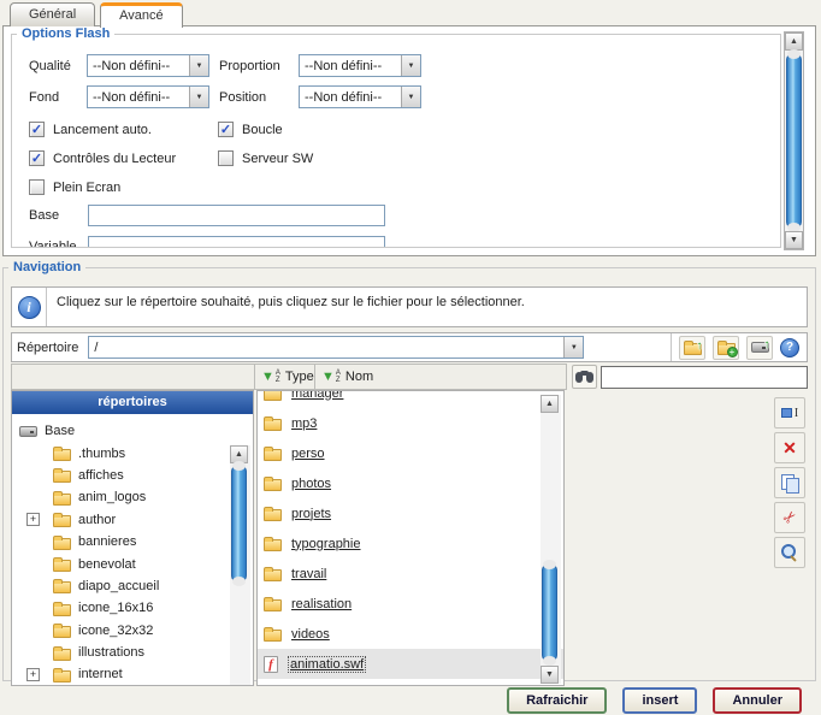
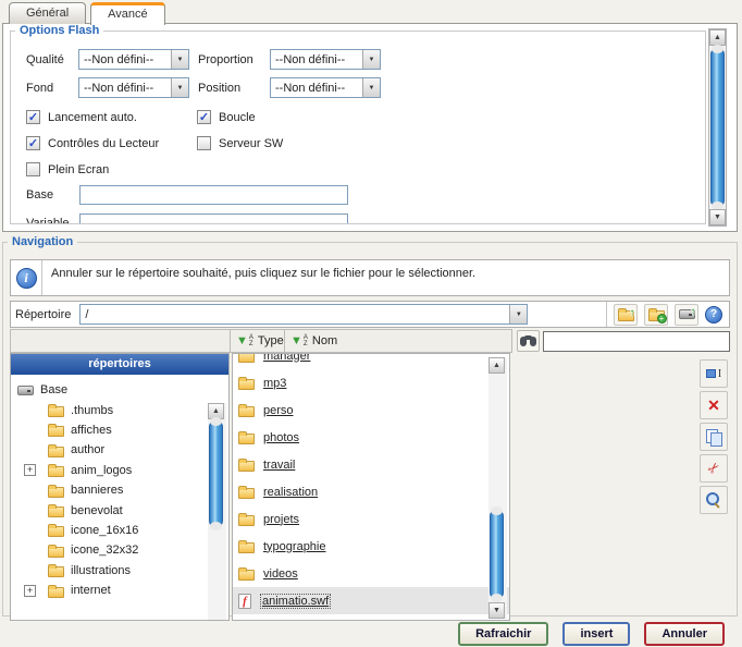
  Général
  Avancé
  Options Flash
  Qualité
  --Non défini--
  Proportion
  --Non défini--
  Fond
  --Non défini--
  Position
  --Non défini--
  ✓
  Lancement auto.
  ✓
  Boucle
  ✓
  Contrôles du Lecteur
  Serveur SW
  Plein Ecran
  Base
  Navigation
  i
- Cliquez sur le répertoire souhaité, puis cliquez sur le fichier pour le sélectionner.
+ Annuler sur le répertoire souhaité, puis cliquez sur le fichier pour le sélectionner.
  Répertoire
  /
  ↑
  +
  ↑
  ?
  ▼
  Type
  ▼
  Nom
  répertoires
  Base
  .thumbs
  affiches
- anim_logos
+ author
  +
- author
+ anim_logos
  bannieres
  benevolat
- diapo_accueil
  icone_16x16
  icone_32x32
  illustrations
  +
  internet
  manager
  mp3
  perso
  photos
- projets
+ travail
- typographie
+ realisation
- travail
+ projets
- realisation
+ typographie
  videos
  f
  animatio.swf
  I
  ✕
  Rafraichir
  insert
  Annuler
